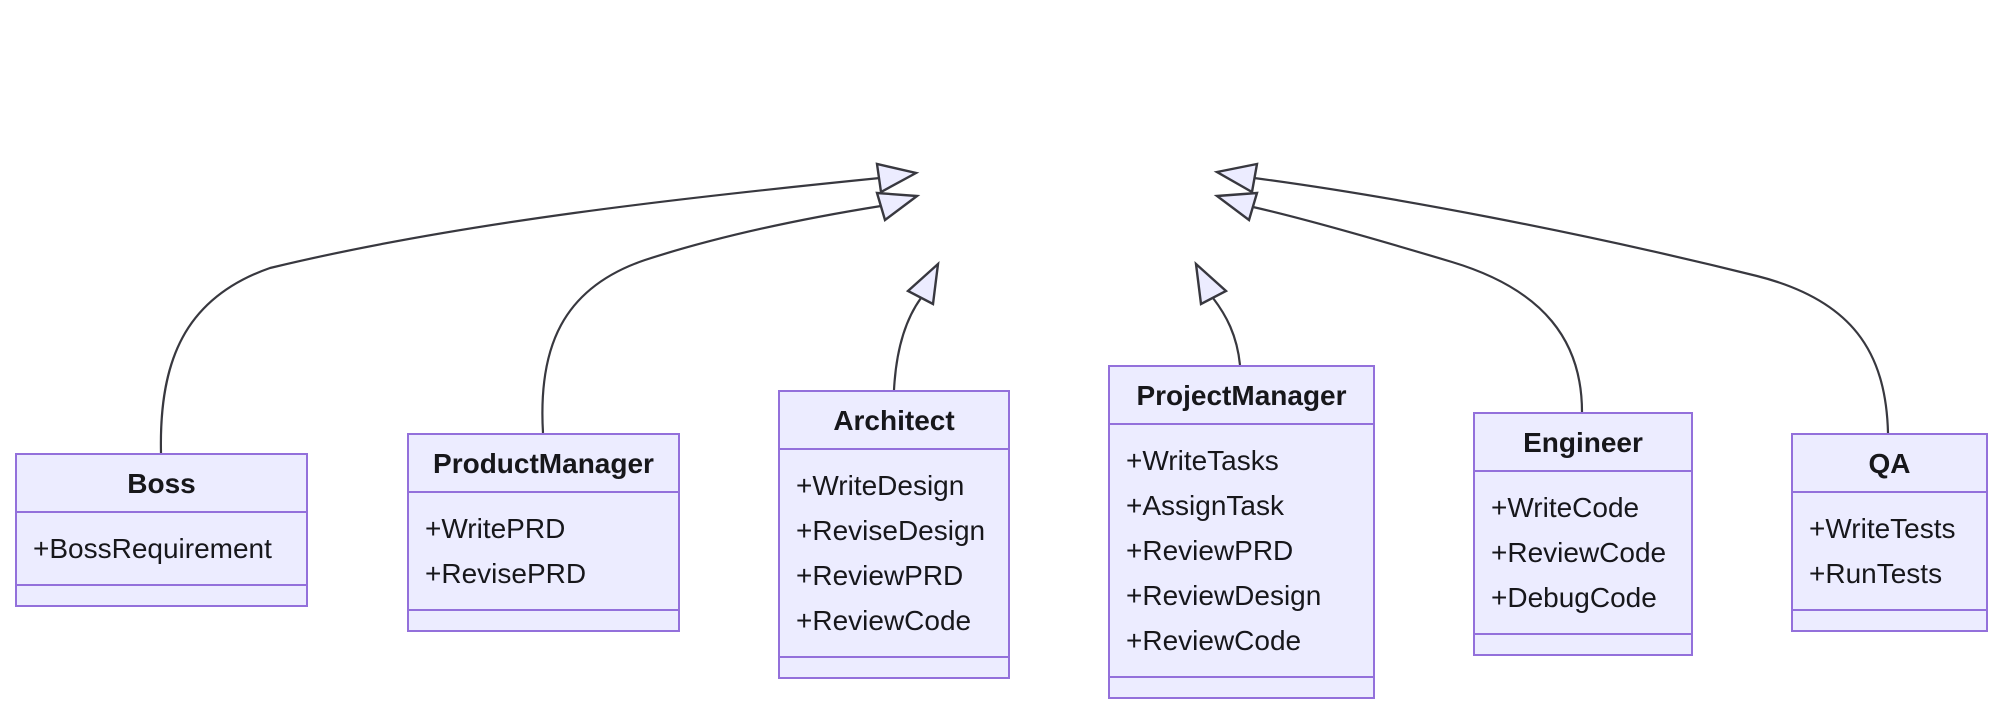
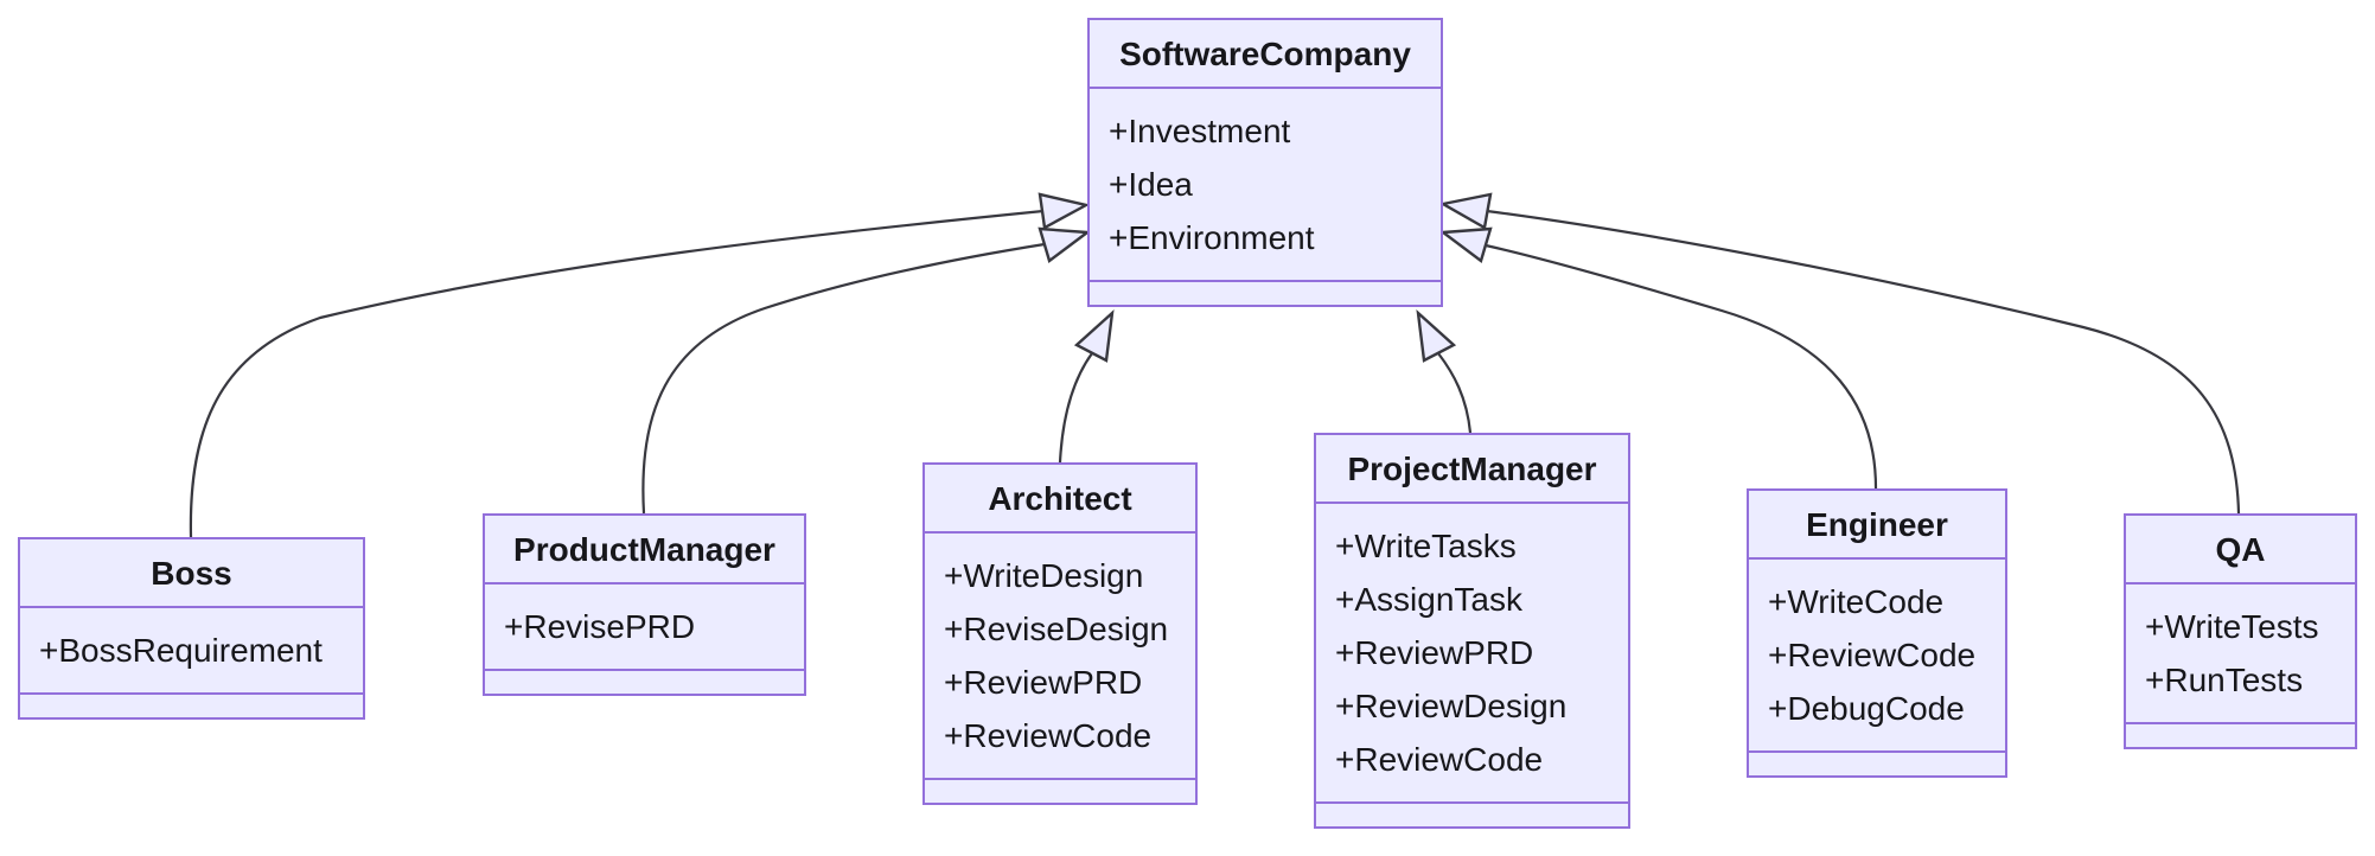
+ SoftwareCompany
+ +Investment
+ +Idea
+ +Environment
  Boss
  +BossRequirement
  ProductManager
- +WritePRD
  +RevisePRD
  Architect
  +WriteDesign
  +ReviseDesign
  +ReviewPRD
  +ReviewCode
  ProjectManager
  +WriteTasks
  +AssignTask
  +ReviewPRD
  +ReviewDesign
  +ReviewCode
  Engineer
  +WriteCode
  +ReviewCode
  +DebugCode
  QA
  +WriteTests
  +RunTests
